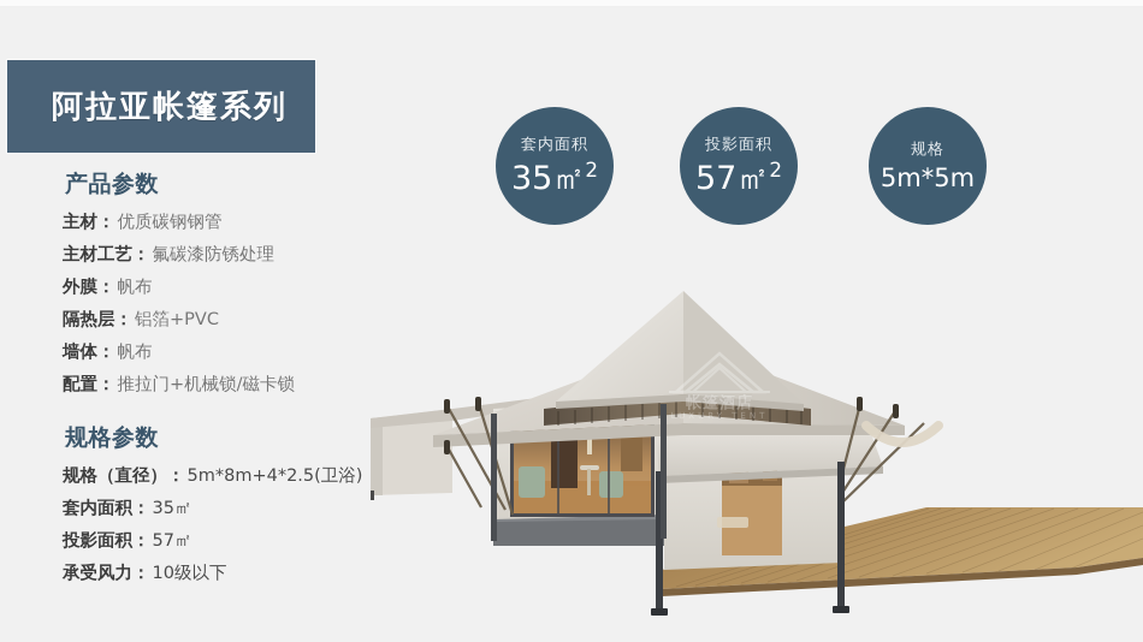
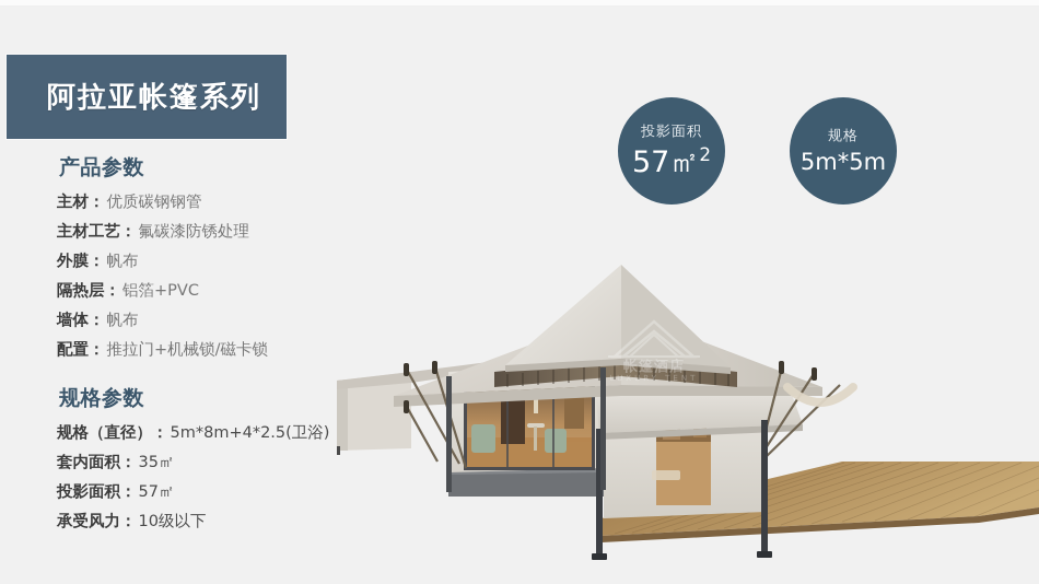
  阿拉亚帐篷系列
  产品参数
  主材： 优质碳钢钢管
  主材工艺： 氟碳漆防锈处理
  外膜： 帆布
  隔热层： 铝箔+PVC
  墙体： 帆布
  配置： 推拉门+机械锁/磁卡锁
  规格参数
  规格（直径）： 5m*8m+4*2.5(卫浴)
  套内面积： 35㎡
  投影面积： 57㎡
  承受风力： 10级以下
- 套内面积
- 35㎡2
  投影面积
  57㎡2
  规格
  5m*5m
  帐篷酒店
  LUXURY TENT
